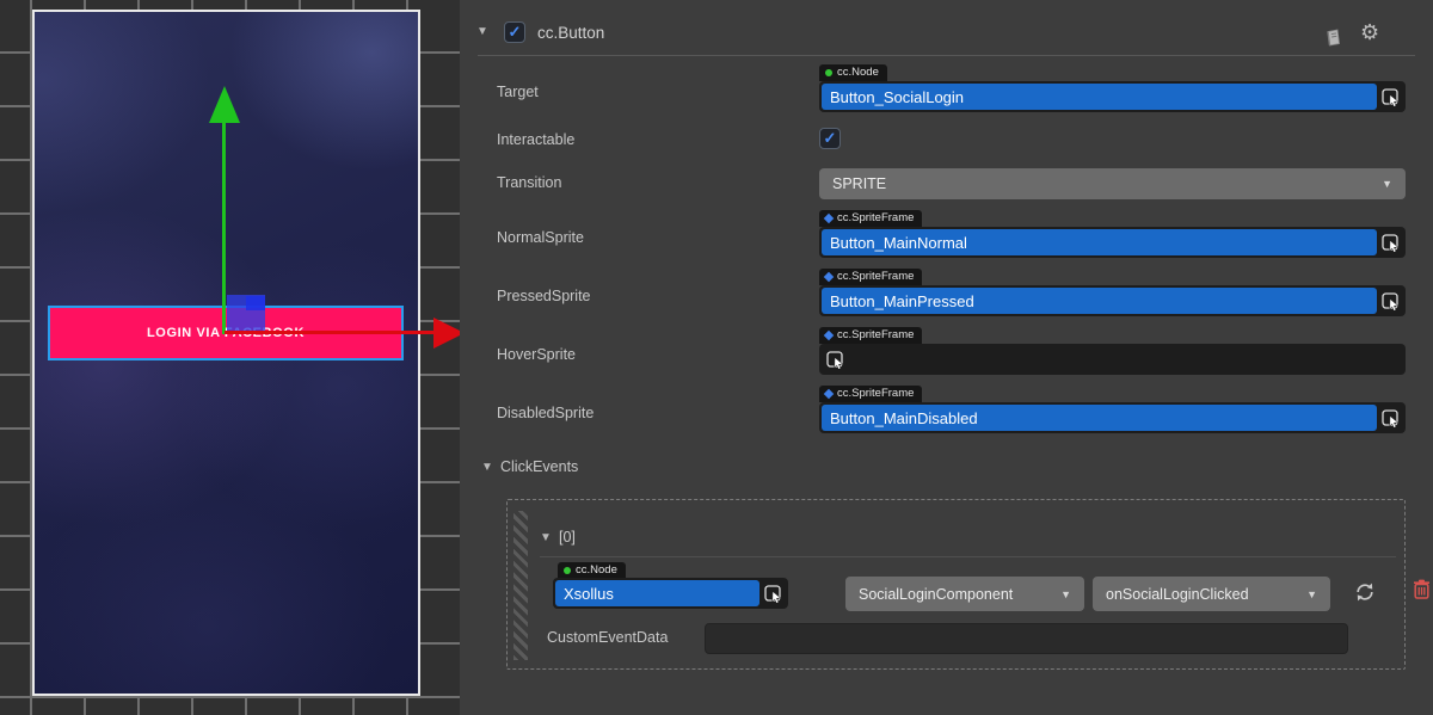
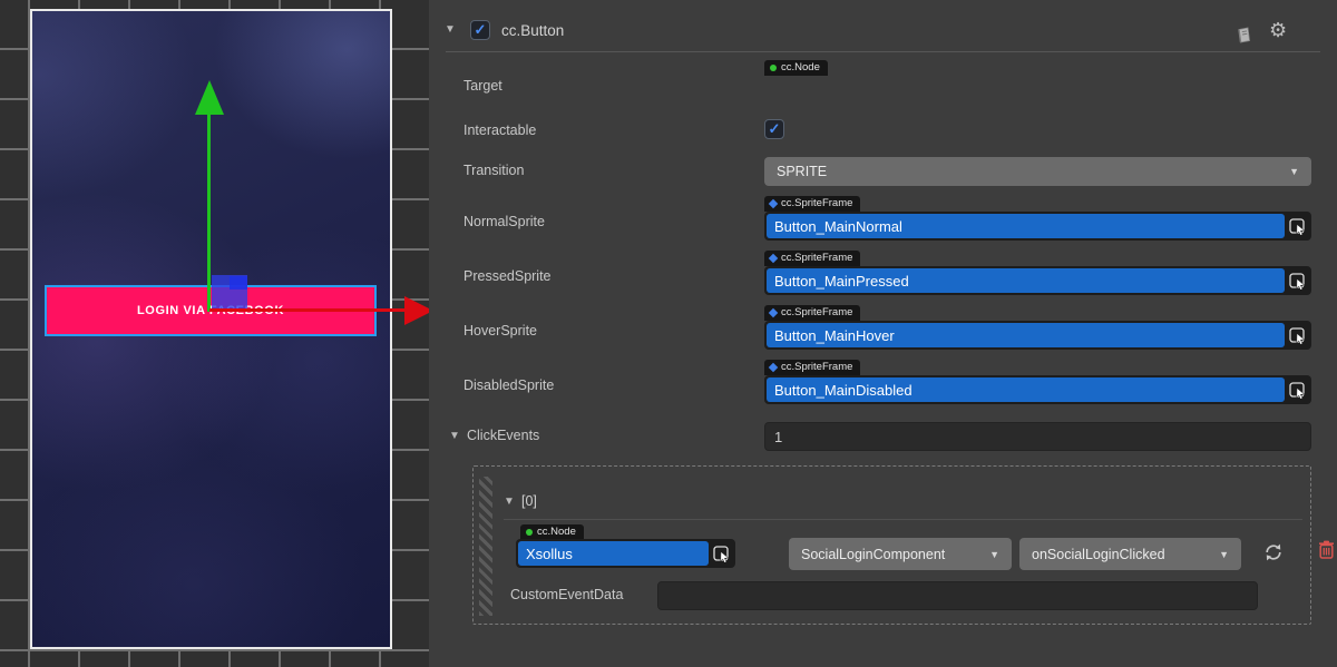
  ▼
  ✓
  cc.Button
  ⚙
  Target
  cc.Node
- Button_SocialLogin
  Interactable
  ✓
  Transition
  SPRITE
  ▼
  NormalSprite
  cc.SpriteFrame
  Button_MainNormal
  PressedSprite
  cc.SpriteFrame
  Button_MainPressed
  HoverSprite
  cc.SpriteFrame
+ Button_MainHover
  DisabledSprite
  cc.SpriteFrame
  Button_MainDisabled
  ▼
  ClickEvents
+ 1
  ▼
  [0]
  cc.Node
  Xsollus
  SocialLoginComponent
  ▼
  onSocialLoginClicked
  ▼
  CustomEventData
